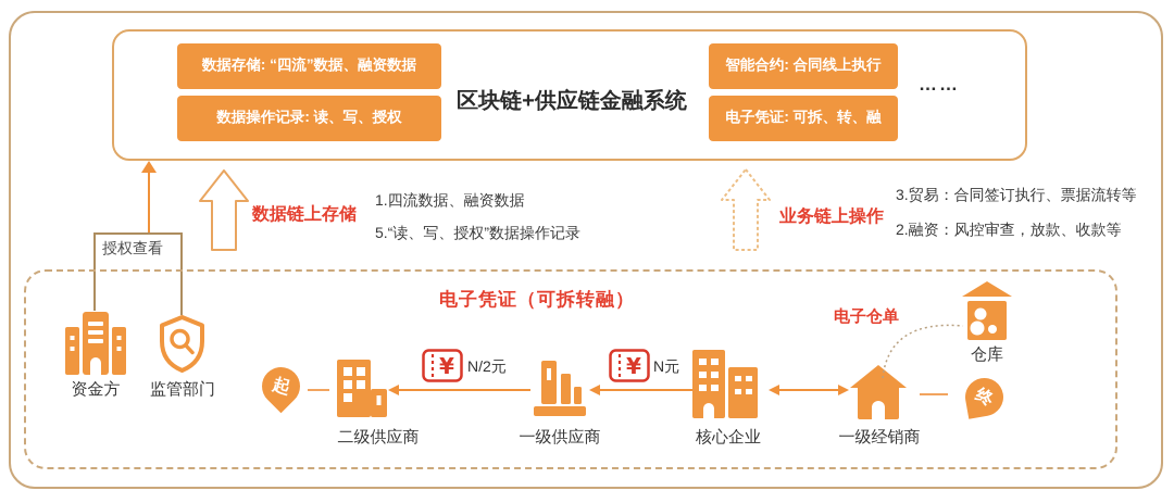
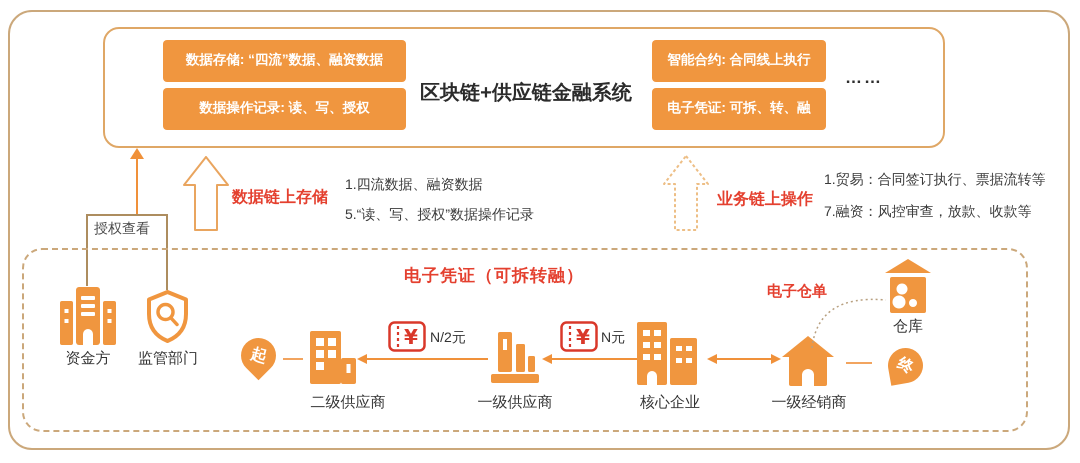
  数据存储: “四流”数据、融资数据
  数据操作记录: 读、写、授权
  区块链+供应链金融系统
  智能合约: 合同线上执行
  电子凭证: 可拆、转、融
  ……
  授权查看
  数据链上存储
  1.四流数据、融资数据
  5.“读、写、授权”数据操作记录
  业务链上操作
- 3.贸易：合同签订执行、票据流转等
+ 1.贸易：合同签订执行、票据流转等
- 2.融资：风控审查，放款、收款等
+ 7.融资：风控审查，放款、收款等
  电子凭证（可拆转融）
  资金方
  监管部门
  二级供应商
  ¥
  N/2元
  一级供应商
  ¥
  N元
  核心企业
  一级经销商
  仓库
  电子仓单
